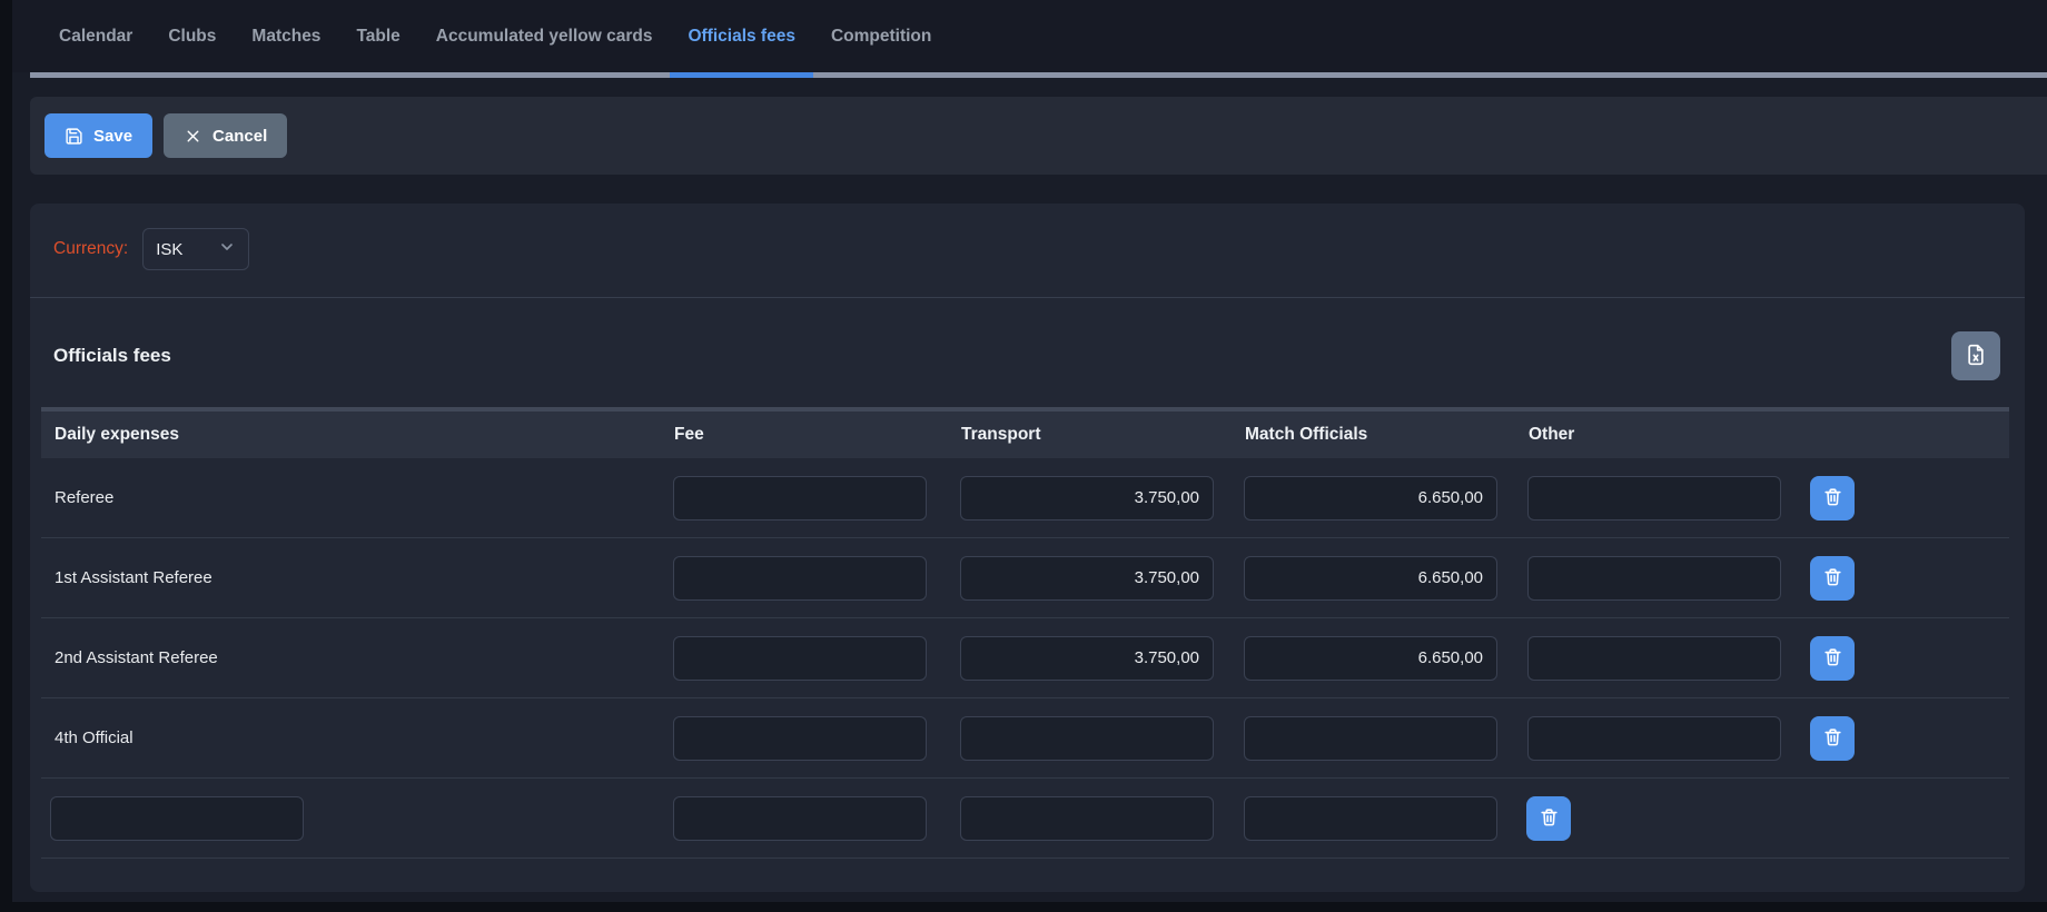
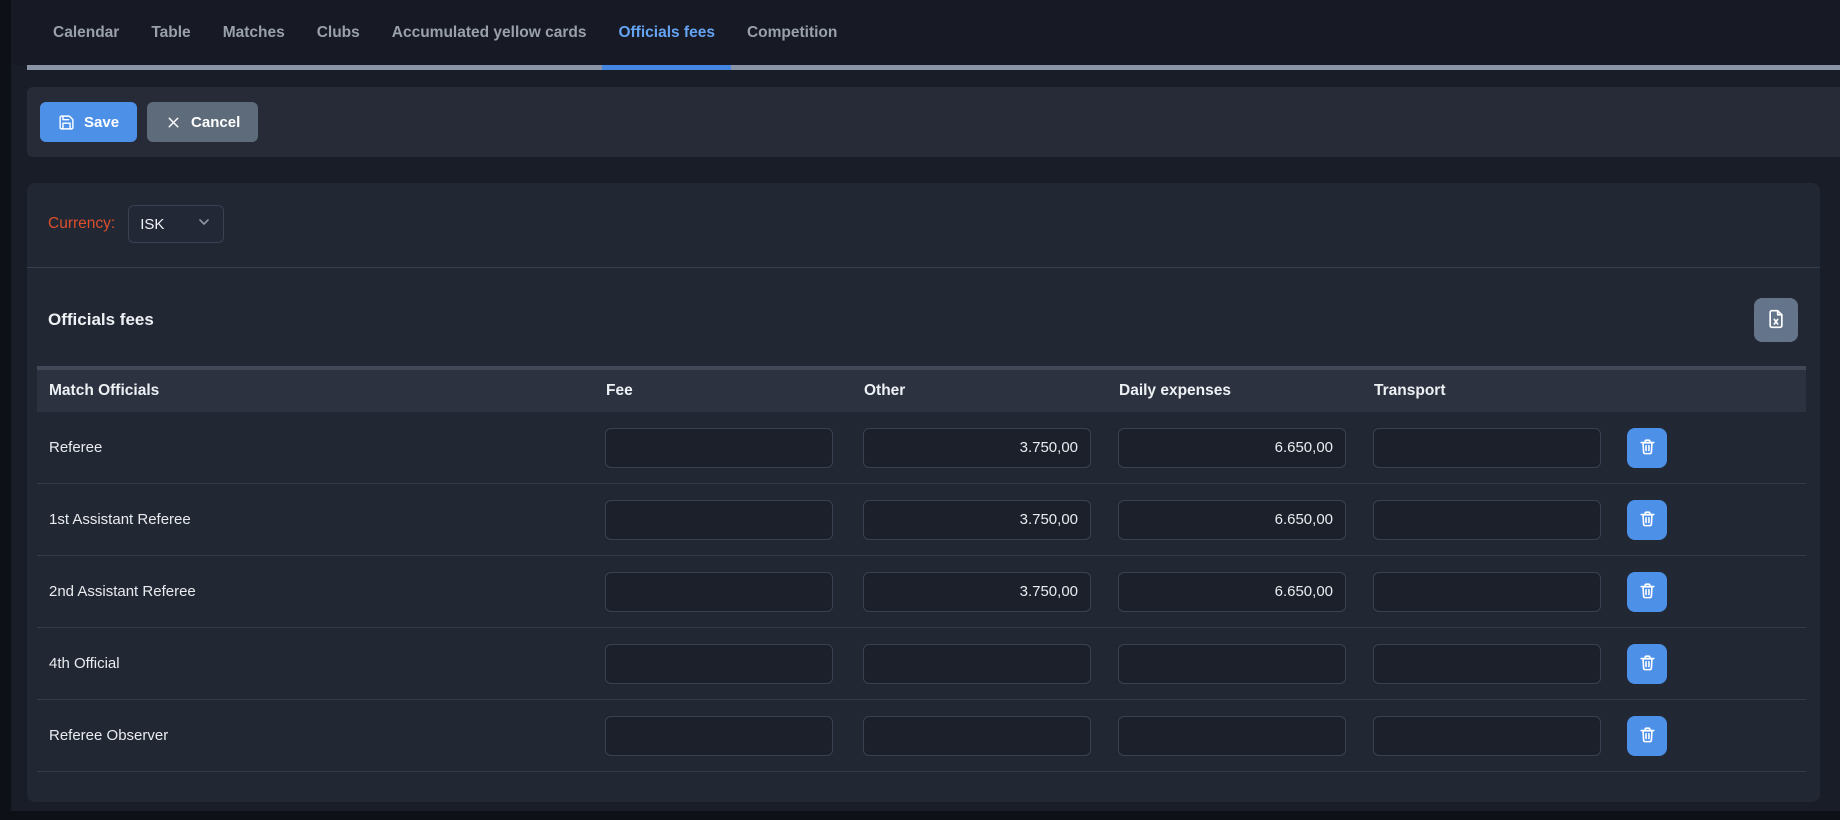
  Calendar
- Clubs
+ Table
  Matches
- Table
+ Clubs
  Accumulated yellow cards
  Officials fees
  Competition
  Save
  Cancel
  Currency:
  ISK
  Officials fees
- Daily expenses
+ Match Officials
  Fee
- Transport
+ Other
- Match Officials
+ Daily expenses
- Other
+ Transport
  Referee
  3.750,00
  6.650,00
  1st Assistant Referee
  3.750,00
  6.650,00
  2nd Assistant Referee
  3.750,00
  6.650,00
  4th Official
+ Referee Observer
